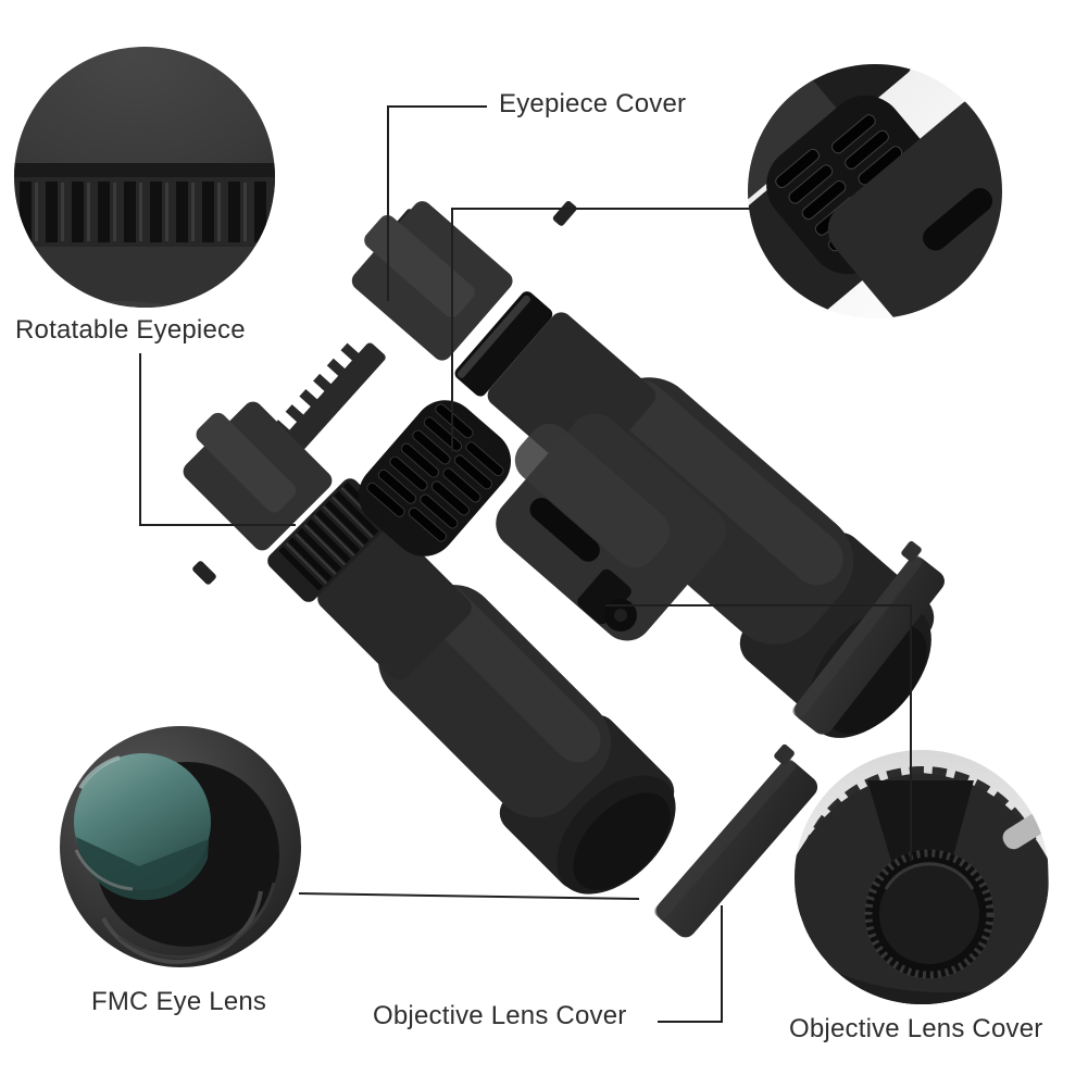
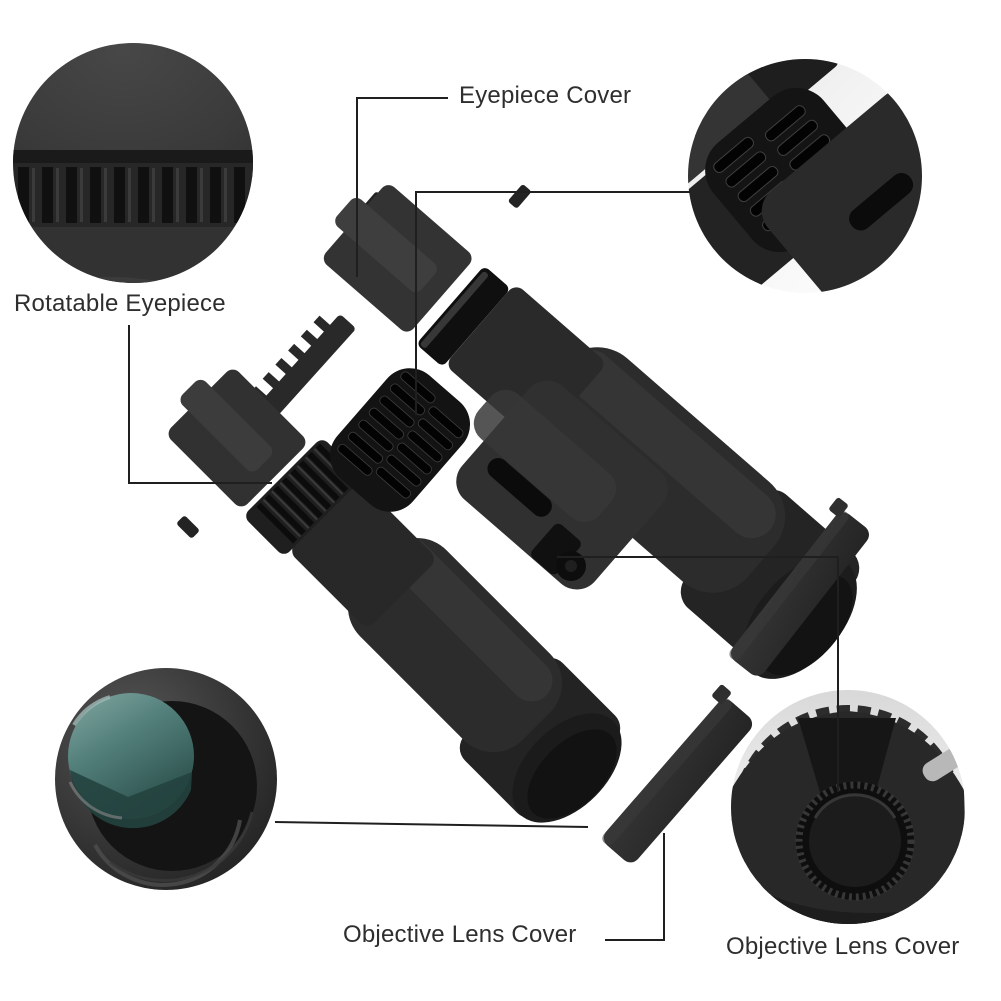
  Eyepiece Cover
  Rotatable Eyepiece
- FMC Eye Lens
  Objective Lens Cover
  Objective Lens Cover
